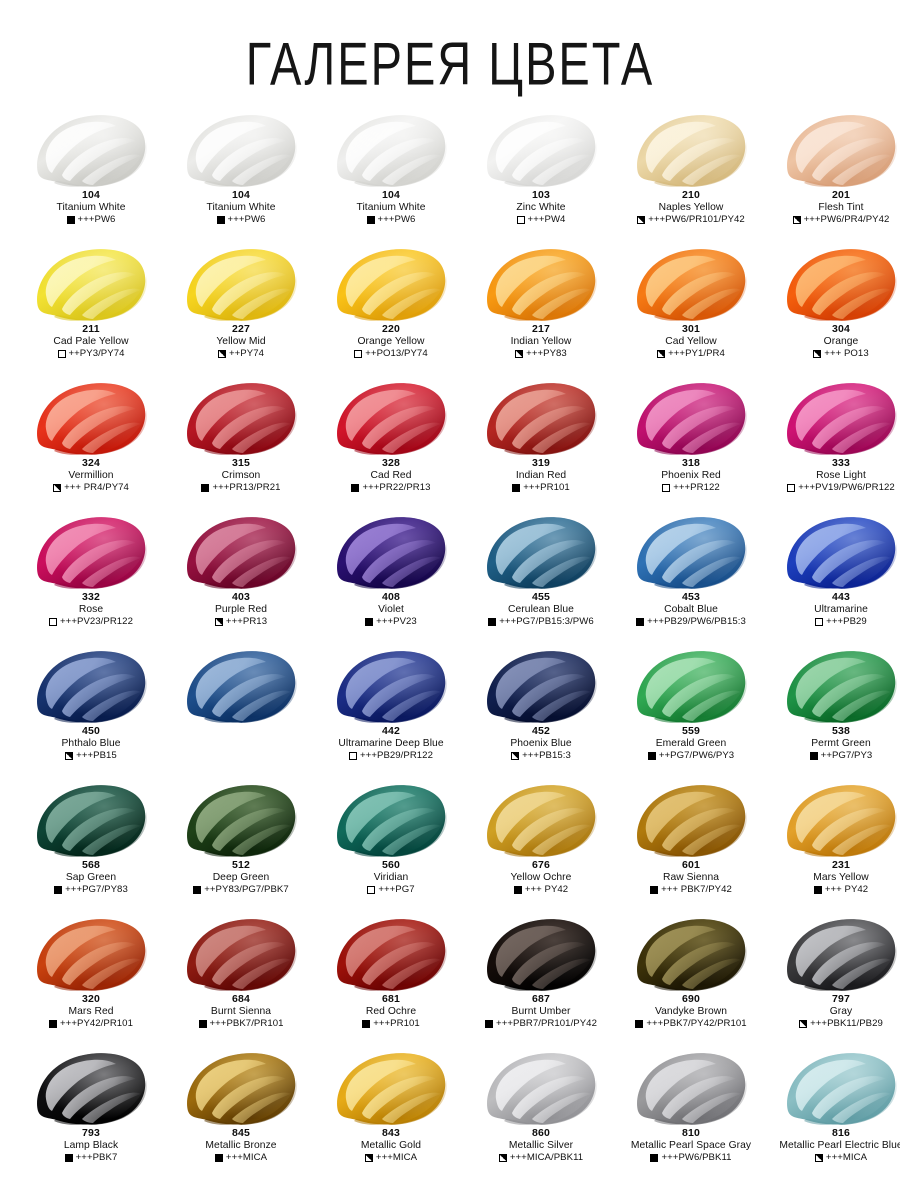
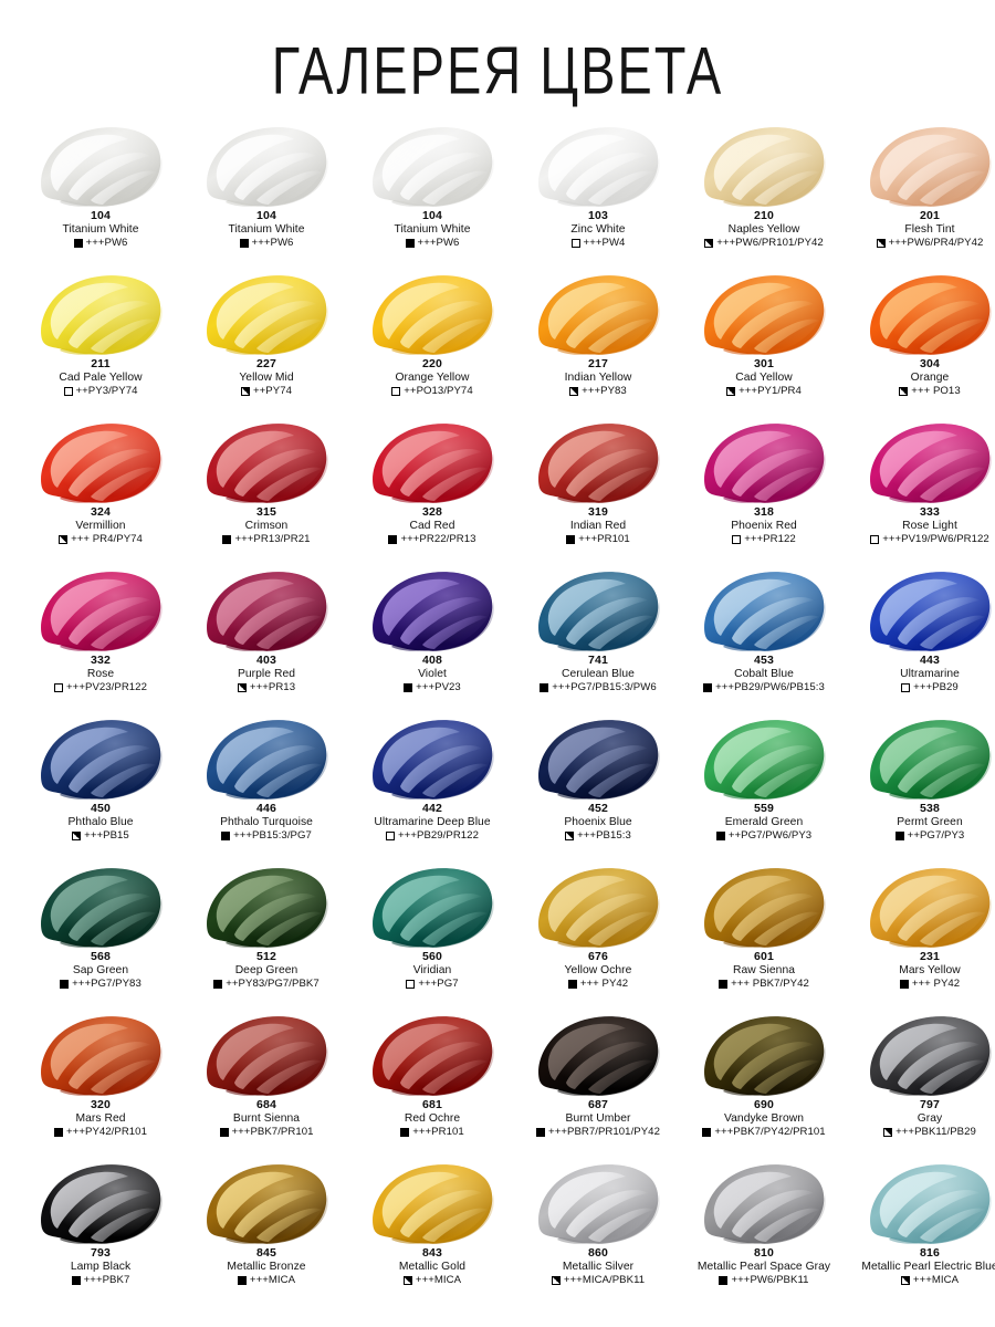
  ГАЛЕРЕЯ ЦВЕТА
  104
  Titanium White
  +++PW6
  104
  Titanium White
  +++PW6
  104
  Titanium White
  +++PW6
  103
  Zinc White
  +++PW4
  210
  Naples Yellow
  +++PW6/PR101/PY42
  201
  Flesh Tint
  +++PW6/PR4/PY42
  211
  Cad Pale Yellow
  ++PY3/PY74
  227
  Yellow Mid
  ++PY74
  220
  Orange Yellow
  ++PO13/PY74
  217
  Indian Yellow
  +++PY83
  301
  Cad Yellow
  +++PY1/PR4
  304
  Orange
  +++ PO13
  324
  Vermillion
  +++ PR4/PY74
  315
  Crimson
  +++PR13/PR21
  328
  Cad Red
  +++PR22/PR13
  319
  Indian Red
  +++PR101
  318
  Phoenix Red
  +++PR122
  333
  Rose Light
  +++PV19/PW6/PR122
  332
  Rose
  +++PV23/PR122
  403
  Purple Red
  +++PR13
  408
  Violet
  +++PV23
- 455
+ 741
  Cerulean Blue
  +++PG7/PB15:3/PW6
  453
  Cobalt Blue
  +++PB29/PW6/PB15:3
  443
  Ultramarine
  +++PB29
  450
  Phthalo Blue
  +++PB15
+ 446
+ Phthalo Turquoise
+ +++PB15:3/PG7
  442
  Ultramarine Deep Blue
  +++PB29/PR122
  452
  Phoenix Blue
  +++PB15:3
  559
  Emerald Green
  ++PG7/PW6/PY3
  538
  Permt Green
  ++PG7/PY3
  568
  Sap Green
  +++PG7/PY83
  512
  Deep Green
  ++PY83/PG7/PBK7
  560
  Viridian
  +++PG7
  676
  Yellow Ochre
  +++ PY42
  601
  Raw Sienna
  +++ PBK7/PY42
  231
  Mars Yellow
  +++ PY42
  320
  Mars Red
  +++PY42/PR101
  684
  Burnt Sienna
  +++PBK7/PR101
  681
  Red Ochre
  +++PR101
  687
  Burnt Umber
  +++PBR7/PR101/PY42
  690
  Vandyke Brown
  +++PBK7/PY42/PR101
  797
  Gray
  +++PBK11/PB29
  793
  Lamp Black
  +++PBK7
  845
  Metallic Bronze
  +++MICA
  843
  Metallic Gold
  +++MICA
  860
  Metallic Silver
  +++MICA/PBK11
  810
  Metallic Pearl Space Gray
  +++PW6/PBK11
  816
  Metallic Pearl Electric Blu
  +++MICA
